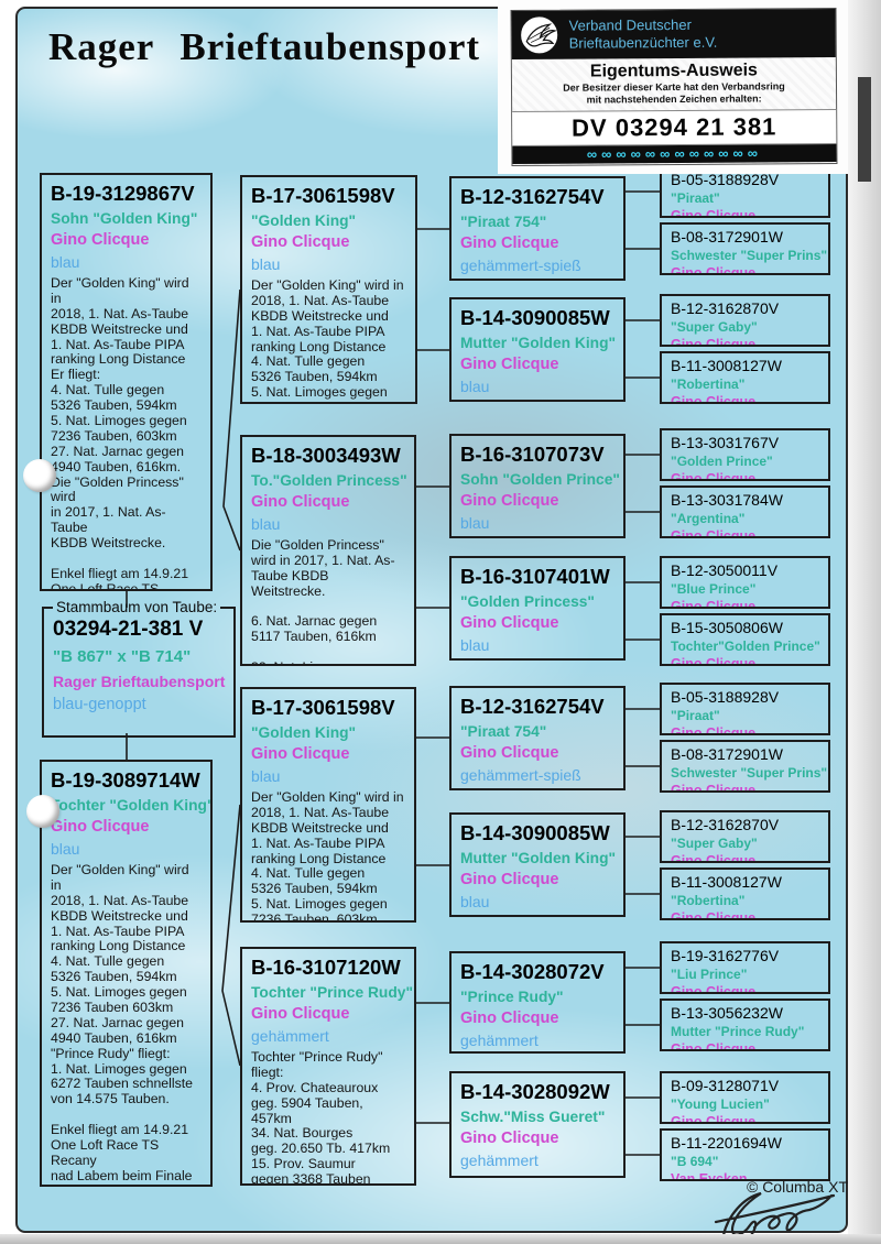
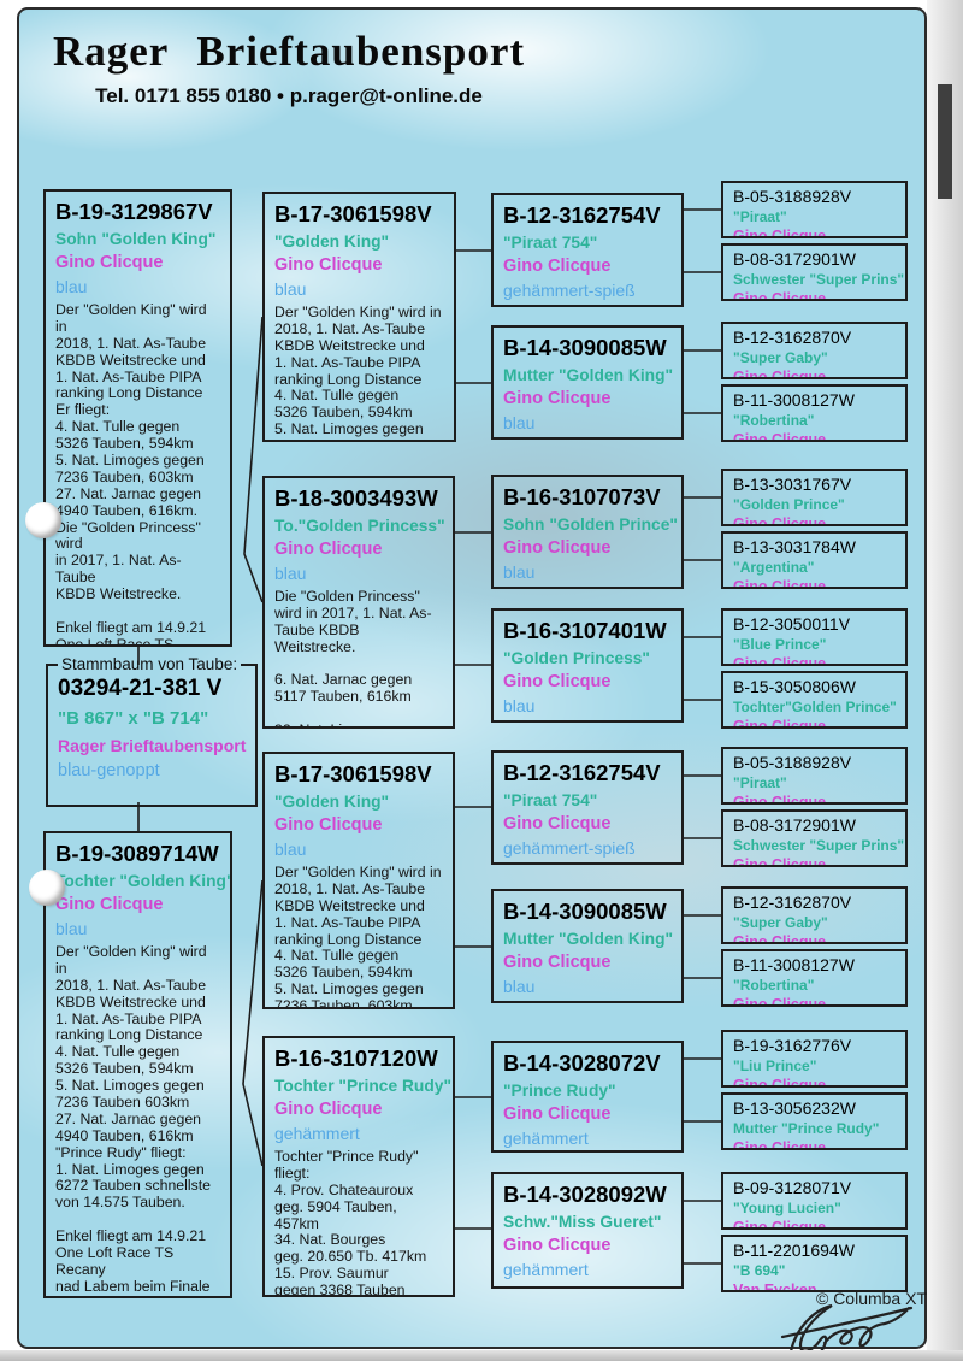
  Rager Brieftaubensport
+ Tel. 0171 855 0180 • p.rager@t-online.de
  B-19-3129867V
  Sohn "Golden King"
  Gino Clicque
  blau
  Der "Golden King" wird in
  2018, 1. Nat. As-Taube
  KBDB Weitstrecke und
  1. Nat. As-Taube PIPA
  ranking Long Distance
  Er fliegt:
  4. Nat. Tulle gegen
  5326 Tauben, 594km
  5. Nat. Limoges gegen
  7236 Tauben, 603km
  27. Nat. Jarnac gegen
  4940 Tauben, 616km.
  Die "Golden Princess" wird
  in 2017, 1. Nat. As-Taube
  KBDB Weitstrecke.
  Enkel fliegt am 14.9.21
  B-19-3089714W
  ochter "Golden King
  Gino Clicque
  blau
  Der "Golden King" wird in
  2018, 1. Nat. As-Taube
  KBDB Weitstrecke und
  1. Nat. As-Taube PIPA
  ranking Long Distance
  4. Nat. Tulle gegen
  5326 Tauben, 594km
  5. Nat. Limoges gegen
  7236 Tauben 603km
  27. Nat. Jarnac gegen
  4940 Tauben, 616km
  "Prince Rudy" fliegt:
  1. Nat. Limoges gegen
  6272 Tauben schnellste
  von 14.575 Tauben.
  Enkel fliegt am 14.9.21
  One Loft Race TS Recany
  nad Labem beim Finale
  Stammbaum von Taube:
  03294-21-381 V
  "B 867" x "B 714"
  Rager Brieftaubensport
  blau-genoppt
  B-17-3061598V
  "Golden King"
  Gino Clicque
  blau
  Der "Golden King" wird in
  2018, 1. Nat. As-Taube
  KBDB Weitstrecke und
  1. Nat. As-Taube PIPA
  ranking Long Distance
  4. Nat. Tulle gegen
  5326 Tauben, 594km
  5. Nat. Limoges gegen
  B-18-3003493W
  To."Golden Princess"
  Gino Clicque
  blau
  Die "Golden Princess"
  wird in 2017, 1. Nat. As-
  Taube KBDB Weitstrecke.
  6. Nat. Jarnac gegen
  5117 Tauben, 616km
  B-17-3061598V
  "Golden King"
  Gino Clicque
  blau
  Der "Golden King" wird in
  2018, 1. Nat. As-Taube
  KBDB Weitstrecke und
  1. Nat. As-Taube PIPA
  ranking Long Distance
  4. Nat. Tulle gegen
  5326 Tauben, 594km
  5. Nat. Limoges gegen
  7236 Tauben, 603km
  B-16-3107120W
  Tochter "Prince Rudy"
  Gino Clicque
  gehämmert
  Tochter "Prince Rudy"
  fliegt:
  4. Prov. Chateauroux
  geg. 5904 Tauben, 457km
  34. Nat. Bourges
  geg. 20.650 Tb. 417km
  15. Prov. Saumur
  gegen 3368 Tauben
  B-12-3162754V
  "Piraat 754"
  Gino Clicque
  gehämmert-spieß
  B-14-3090085W
  Mutter "Golden King"
  Gino Clicque
  blau
  B-16-3107073V
  Sohn "Golden Prince"
  Gino Clicque
  blau
  B-16-3107401W
  "Golden Princess"
  Gino Clicque
  blau
  B-12-3162754V
  "Piraat 754"
  Gino Clicque
  gehämmert-spieß
  B-14-3090085W
  Mutter "Golden King"
  Gino Clicque
  blau
  B-14-3028072V
  "Prince Rudy"
  Gino Clicque
  gehämmert
  B-14-3028092W
  Schw."Miss Gueret"
  Gino Clicque
  gehämmert
  B-05-3188928V
  "Piraat"
  Gino Clicque
  B-08-3172901W
  Schwester "Super Prins"
  Gino Clicque
  B-12-3162870V
  "Super Gaby"
  Gino Clicque
  B-11-3008127W
  "Robertina"
  Gino Clicque
  B-13-3031767V
  "Golden Prince"
  Gino Clicque
  B-13-3031784W
  "Argentina"
  Gino Clicque
  B-12-3050011V
  "Blue Prince"
  Gino Clicque
  B-15-3050806W
  Tochter"Golden Prince"
  Gino Clicque
  B-05-3188928V
  "Piraat"
  Gino Clicque
  B-08-3172901W
  Schwester "Super Prins"
  Gino Clicque
  B-12-3162870V
  "Super Gaby"
  Gino Clicque
  B-11-3008127W
  "Robertina"
  Gino Clicque
  B-19-3162776V
  "Liu Prince"
  Gino Clicque
  B-13-3056232W
  Mutter "Prince Rudy"
  Gino Clicque
  B-09-3128071V
  "Young Lucien"
  Gino Clicque
  B-11-2201694W
  "B 694"
  Van Eycken
  © Columba XT
- Verband Deutscher
- Brieftaubenzüchter e.V.
- Eigentums-Ausweis
- Der Besitzer dieser Karte hat den Verbandsring
- mit nachstehenden Zeichen erhalten:
- DV 03294 21 381
- ∞∞∞∞∞∞∞∞∞∞∞∞
